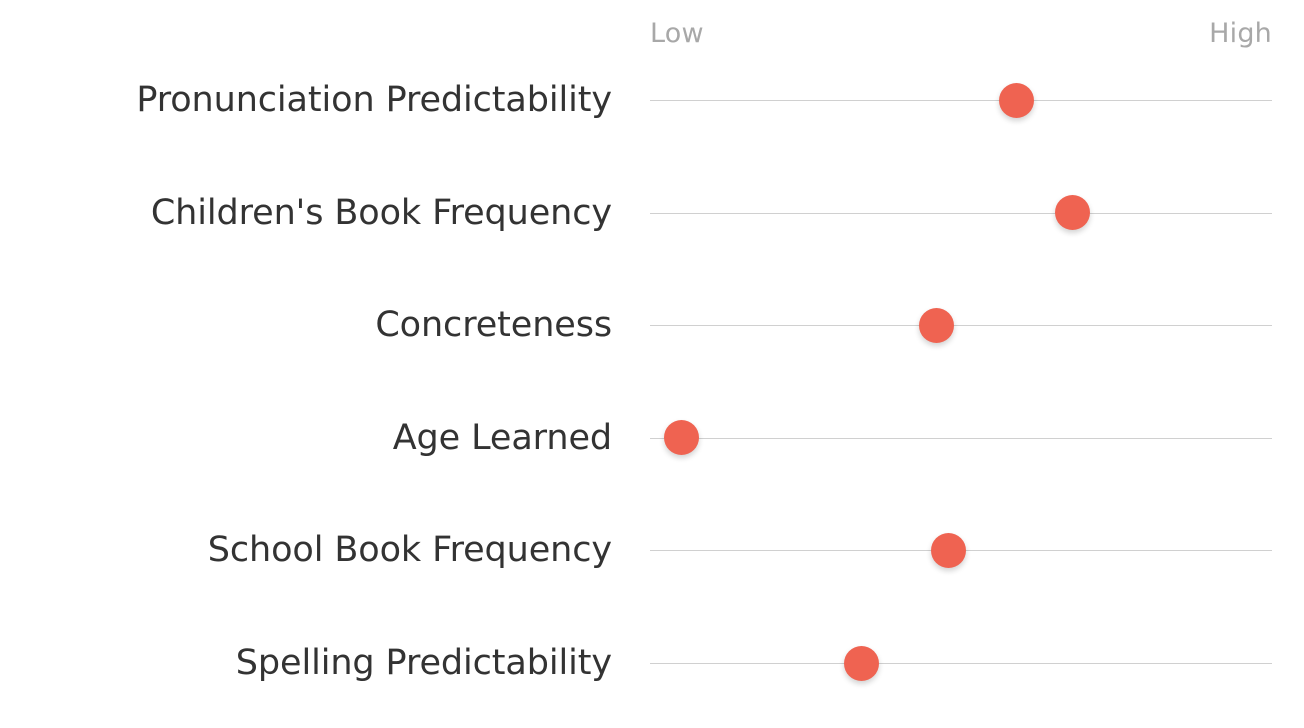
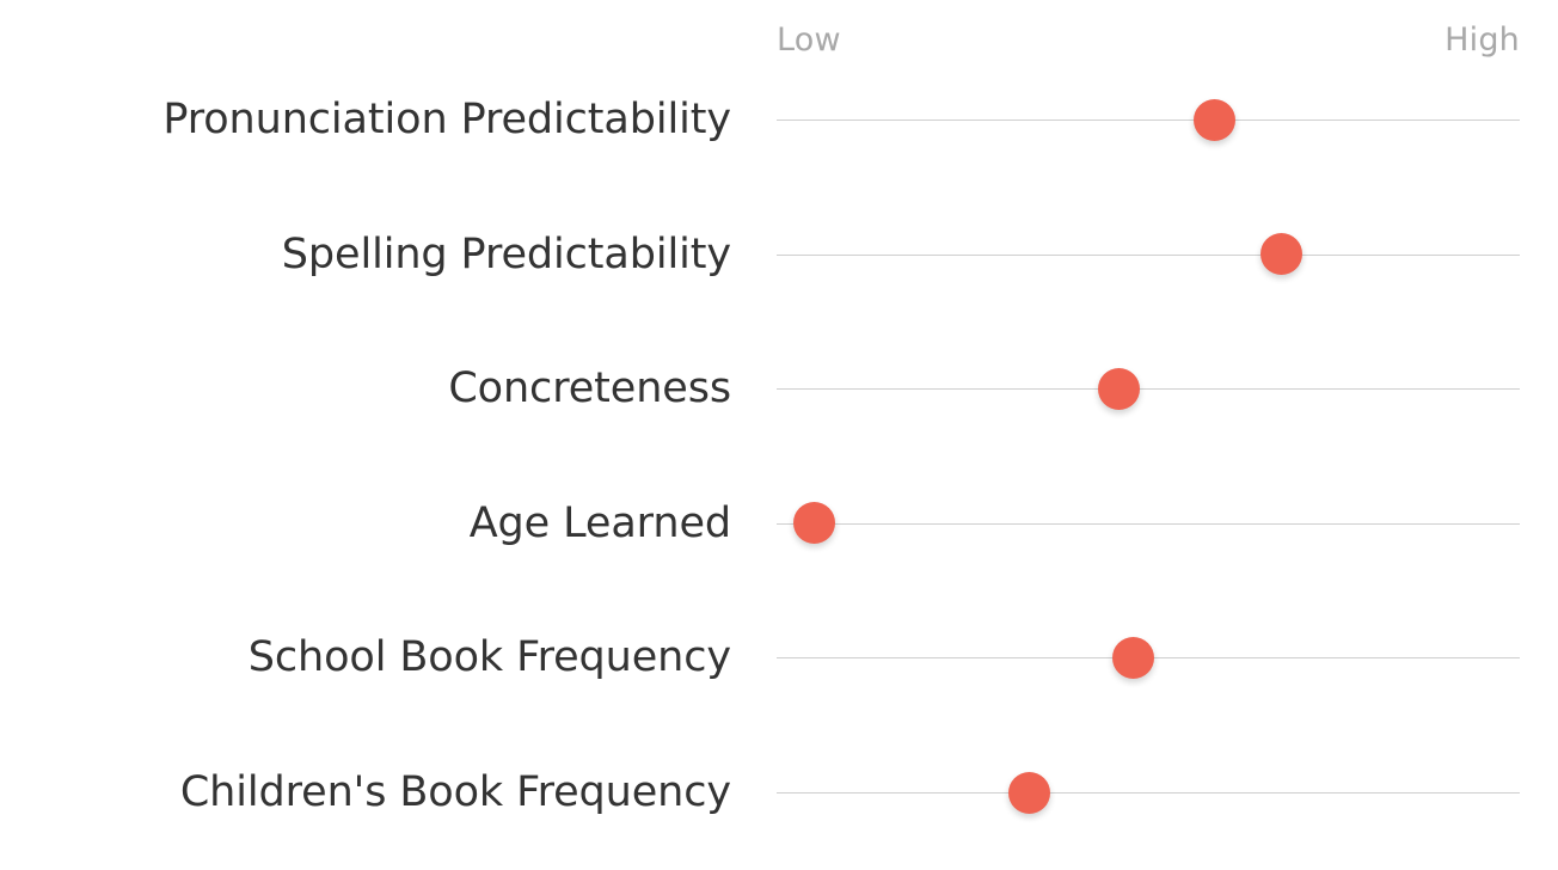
  Low
  High
  Pronunciation Predictability
- Children's Book Frequency
+ Spelling Predictability
  Concreteness
  Age Learned
  School Book Frequency
- Spelling Predictability
+ Children's Book Frequency
